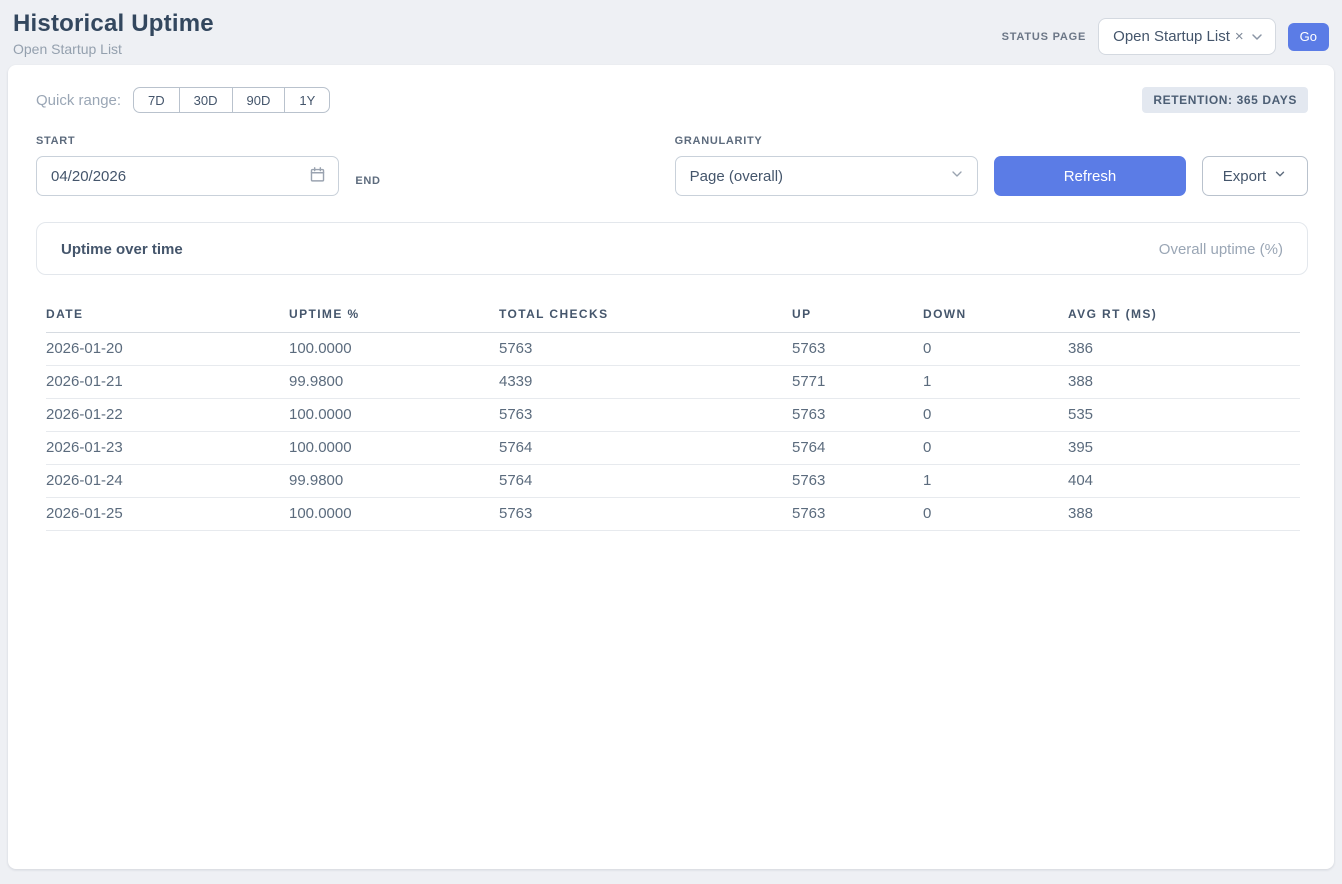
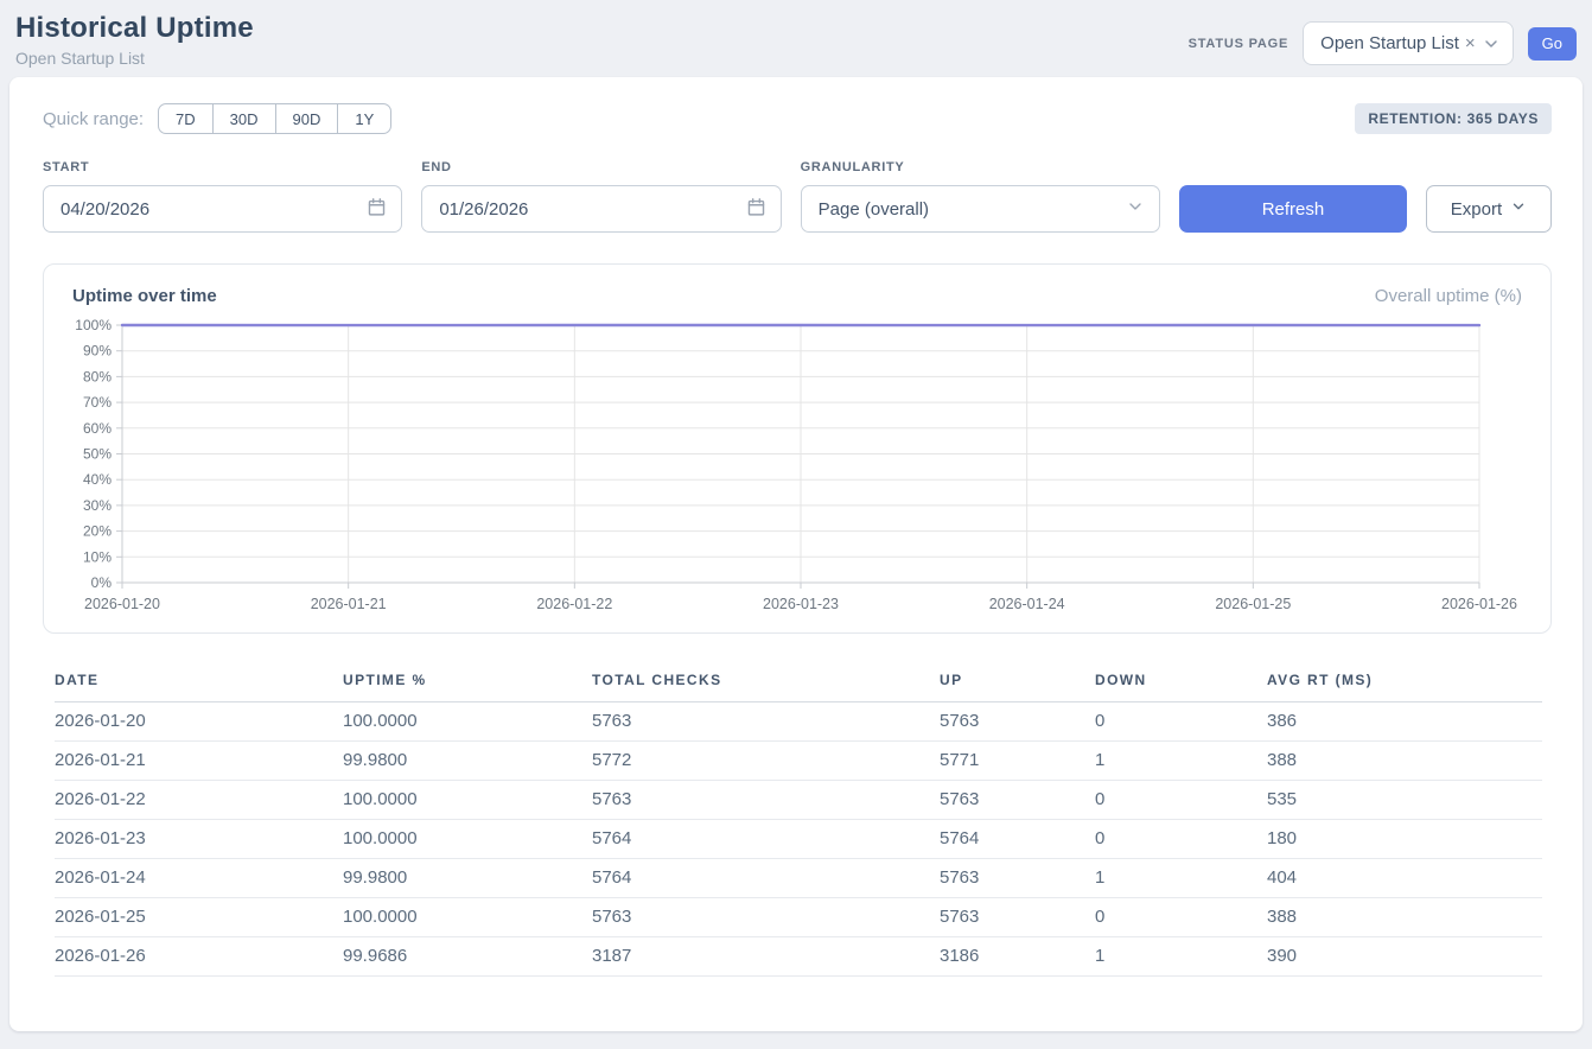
  Historical Uptime
  Open Startup List
  STATUS PAGE
  Open Startup List
  ×
  Go
  Quick range:
  7D
  30D
  90D
  1Y
  RETENTION: 365 DAYS
  START
  04/20/2026
  END
+ 01/26/2026
  GRANULARITY
  Page (overall)
  Refresh
  Export
  Uptime over time
  Overall uptime (%)
+ 0%
+ 10%
+ 20%
+ 30%
+ 40%
+ 50%
+ 60%
+ 70%
+ 80%
+ 90%
+ 100%
+ 2026-01-20
+ 2026-01-21
+ 2026-01-22
+ 2026-01-23
+ 2026-01-24
+ 2026-01-25
+ 2026-01-26
  DATE	UPTIME %	TOTAL CHECKS	UP	DOWN	AVG RT (MS)
  2026-01-20	100.0000	5763	5763	0	386
- 2026-01-21	99.9800	4339	5771	1	388
+ 2026-01-21	99.9800	5772	5771	1	388
  2026-01-22	100.0000	5763	5763	0	535
- 2026-01-23	100.0000	5764	5764	0	395
+ 2026-01-23	100.0000	5764	5764	0	180
  2026-01-24	99.9800	5764	5763	1	404
  2026-01-25	100.0000	5763	5763	0	388
+ 2026-01-26	99.9686	3187	3186	1	390
